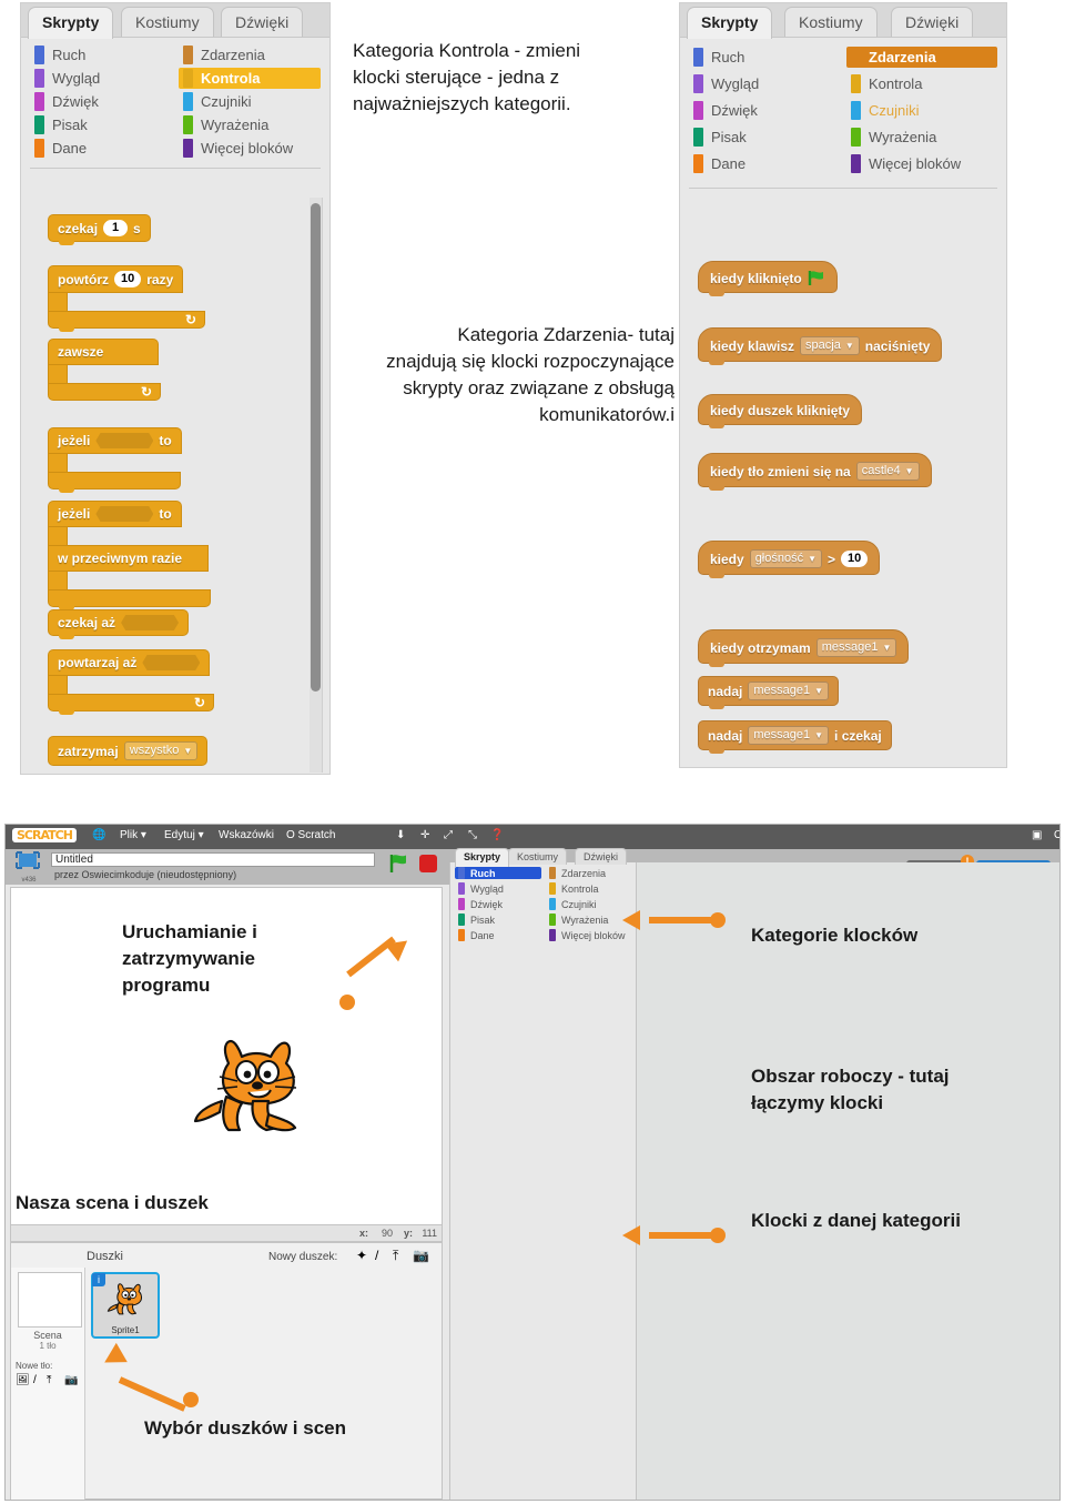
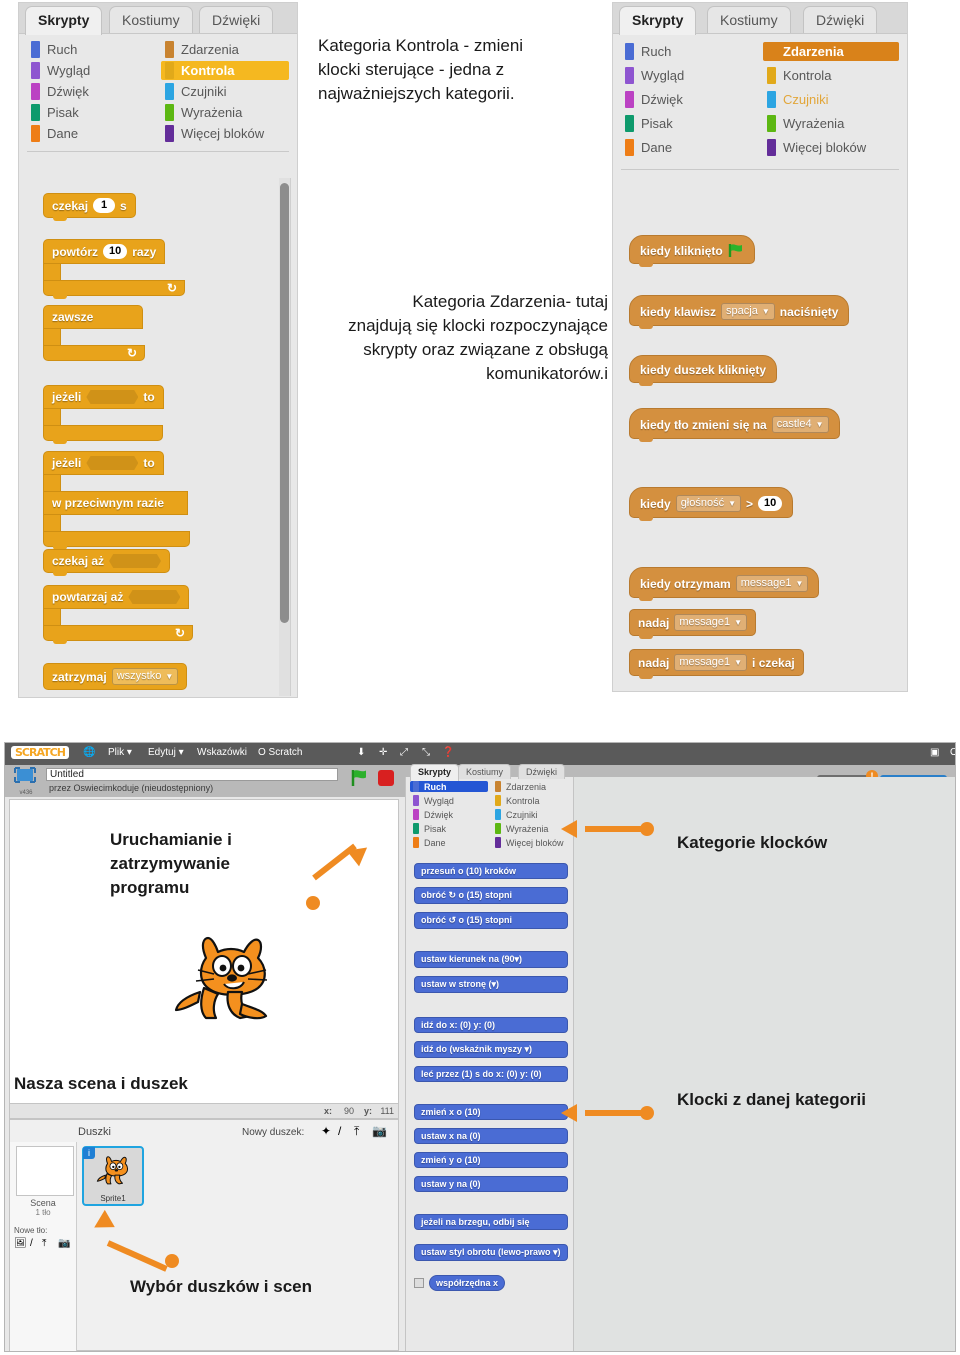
  Skrypty
  Kostiumy
  Dźwięki
  Ruch
  Wygląd
  Dźwięk
  Pisak
  Dane
  Zdarzenia
  Kontrola
  Czujniki
  Wyrażenia
  Więcej bloków
  czekaj
  1
  s
  powtórz
  10
  razy
  ↻
  zawsze
  ↻
  jeżeli
  to
  jeżeli
  to
  w przeciwnym razie
  czekaj aż
  powtarzaj aż
  ↻
  zatrzymaj
  wszystko
  ▼
  Kategoria Kontrola - zmieni klocki sterujące - jedna z najważniejszych kategorii.
  Kategoria Zdarzenia- tutaj znajdują się klocki rozpoczynające skrypty oraz związane z obsługą komunikatorów.i
  Skrypty
  Kostiumy
  Dźwięki
  Ruch
  Wygląd
  Dźwięk
  Pisak
  Dane
  Zdarzenia
  Kontrola
  Czujniki
  Wyrażenia
  Więcej bloków
  kiedy kliknięto
  kiedy klawisz
  spacja
  ▼
  naciśnięty
  kiedy duszek kliknięty
  kiedy tło zmieni się na
  castle4
  ▼
  kiedy
  głośność
  ▼
  >
  10
  kiedy otrzymam
  message1
  ▼
  nadaj
  message1
  ▼
  nadaj
  message1
  ▼
  i czekaj
  SCRATCH
  🌐
  Plik ▾
  Edytuj ▾
  Wskazówki
  O Scratch
  ⬇
  ✛
  ⤢
  ⤡
  ❓
  ▣
  O
  Untitled
  przez Oswiecimkoduje (nieudostępniony)
  !
  Uruchamianie i zatrzymywanie programu
  Nasza scena i duszek
  x:
  90
  y:
  111
  Duszki
  Nowy duszek:
  ✦
  /
  ⤒
  📷
  Scena
  1 tło
  Nowe tło:
  🖼
  /
  ⤒
  📷
  i
  Sprite1
  Wybór duszków i scen
  Skrypty
  Kostiumy
  Dźwięki
  Ruch
  Wygląd
  Dźwięk
  Pisak
  Dane
  Zdarzenia
  Kontrola
  Czujniki
  Wyrażenia
  Więcej bloków
+ przesuń o (10) kroków
+ obróć ↻ o (15) stopni
+ obróć ↺ o (15) stopni
+ ustaw kierunek na (90▾)
+ ustaw w stronę (▾)
+ idź do x: (0) y: (0)
+ idź do (wskaźnik myszy ▾)
+ leć przez (1) s do x: (0) y: (0)
+ zmień x o (10)
+ ustaw x na (0)
+ zmień y o (10)
+ ustaw y na (0)
+ jeżeli na brzegu, odbij się
+ ustaw styl obrotu (lewo-prawo ▾)
+ współrzędna x
  Kategorie klocków
- Obszar roboczy - tutaj łączymy klocki
  Klocki z danej kategorii
